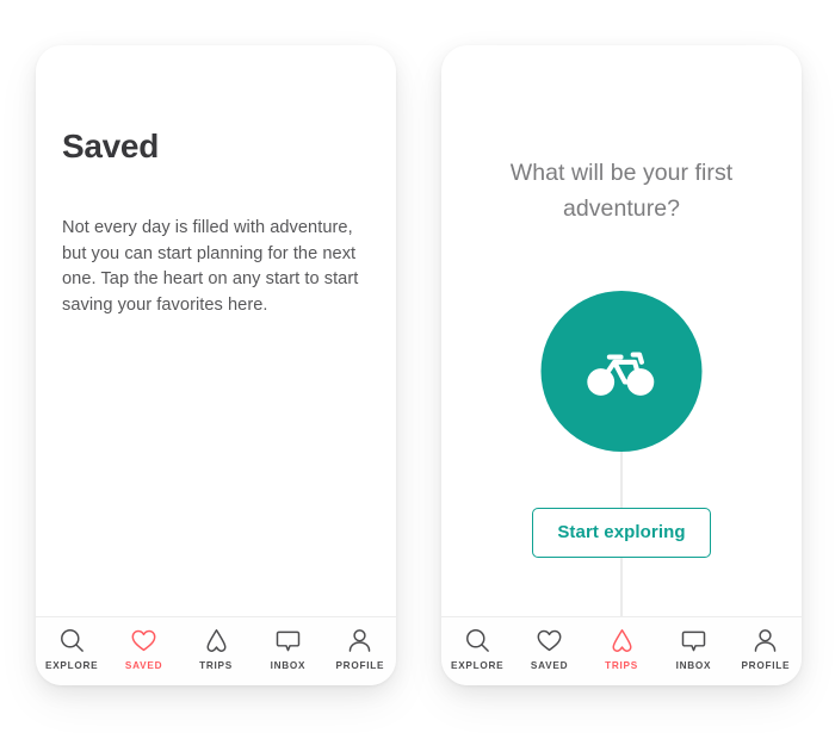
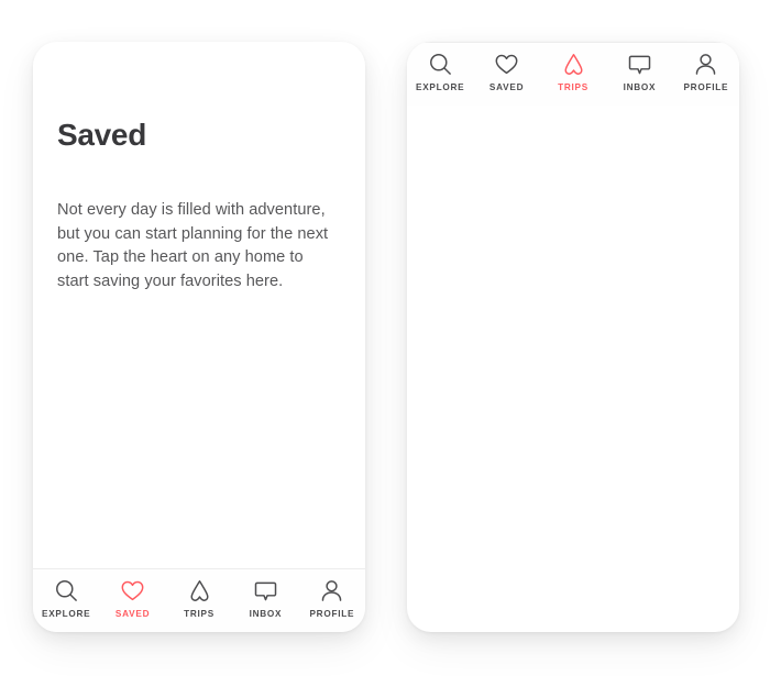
  Saved
- Not every day is filled with adventure, but you can start planning for the next one. Tap the heart on any start to start saving your favorites here.
+ Not every day is filled with adventure, but you can start planning for the next one. Tap the heart on any home to start saving your favorites here.
  EXPLORE
  SAVED
  TRIPS
  INBOX
  PROFILE
- What will be your first adventure?
- Start exploring
  EXPLORE
  SAVED
  TRIPS
  INBOX
  PROFILE
